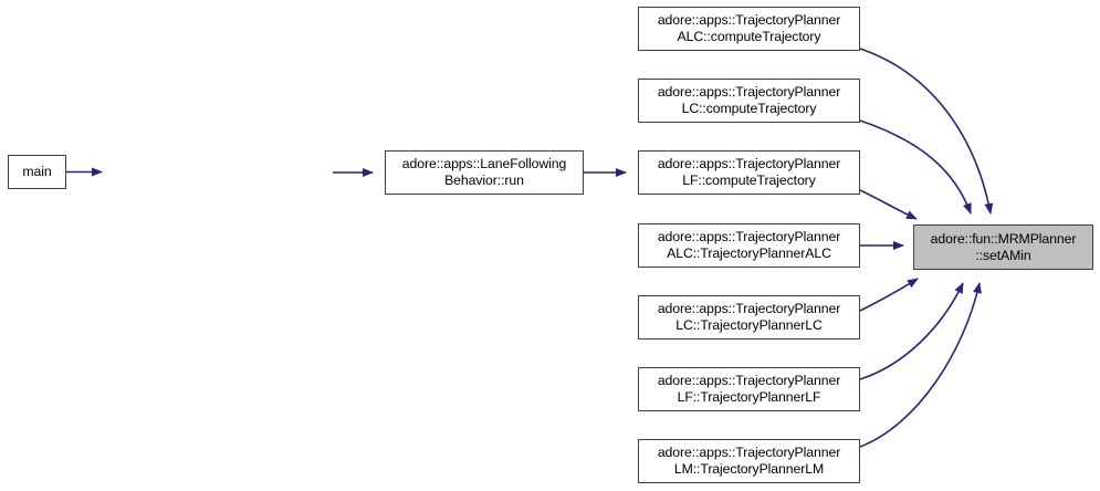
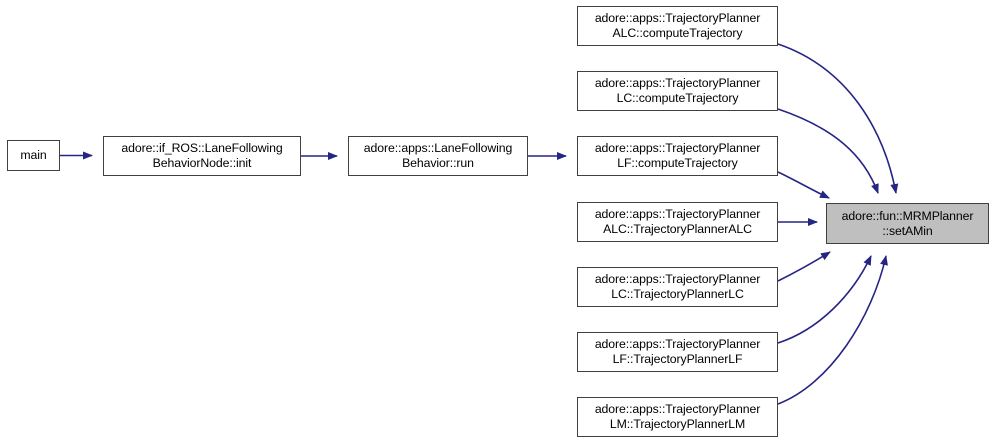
  main
+ adore::if_ROS::LaneFollowing
+ BehaviorNode::init
  adore::apps::LaneFollowing
  Behavior::run
  adore::apps::TrajectoryPlanner
  ALC::computeTrajectory
  adore::apps::TrajectoryPlanner
  LC::computeTrajectory
  adore::apps::TrajectoryPlanner
  LF::computeTrajectory
  adore::apps::TrajectoryPlanner
  ALC::TrajectoryPlannerALC
  adore::apps::TrajectoryPlanner
  LC::TrajectoryPlannerLC
  adore::apps::TrajectoryPlanner
  LF::TrajectoryPlannerLF
  adore::apps::TrajectoryPlanner
  LM::TrajectoryPlannerLM
  adore::fun::MRMPlanner
  ::setAMin
